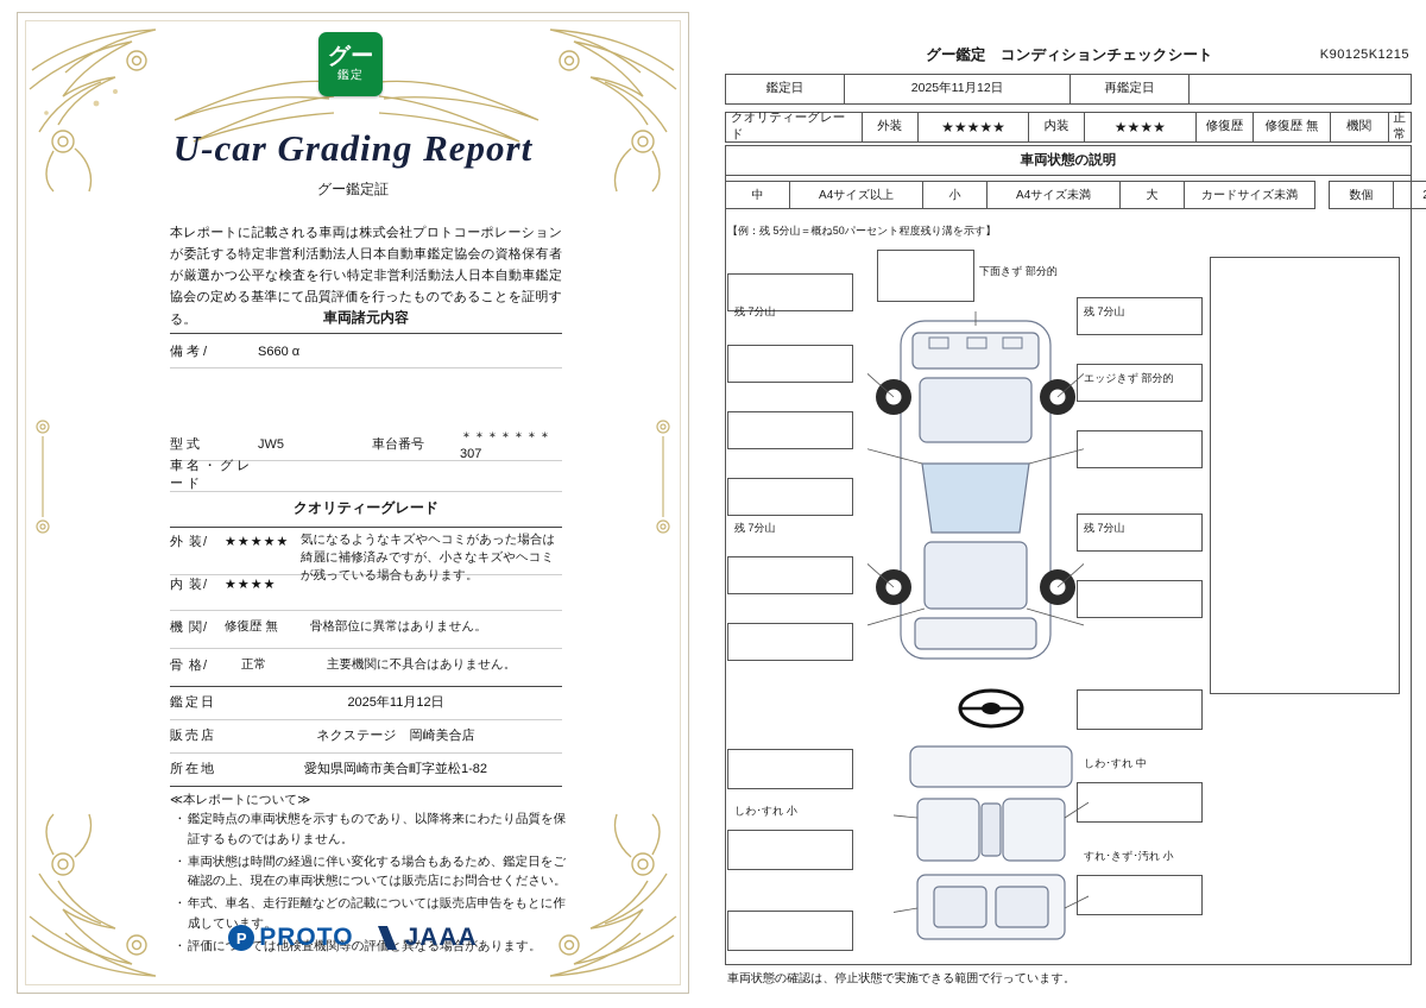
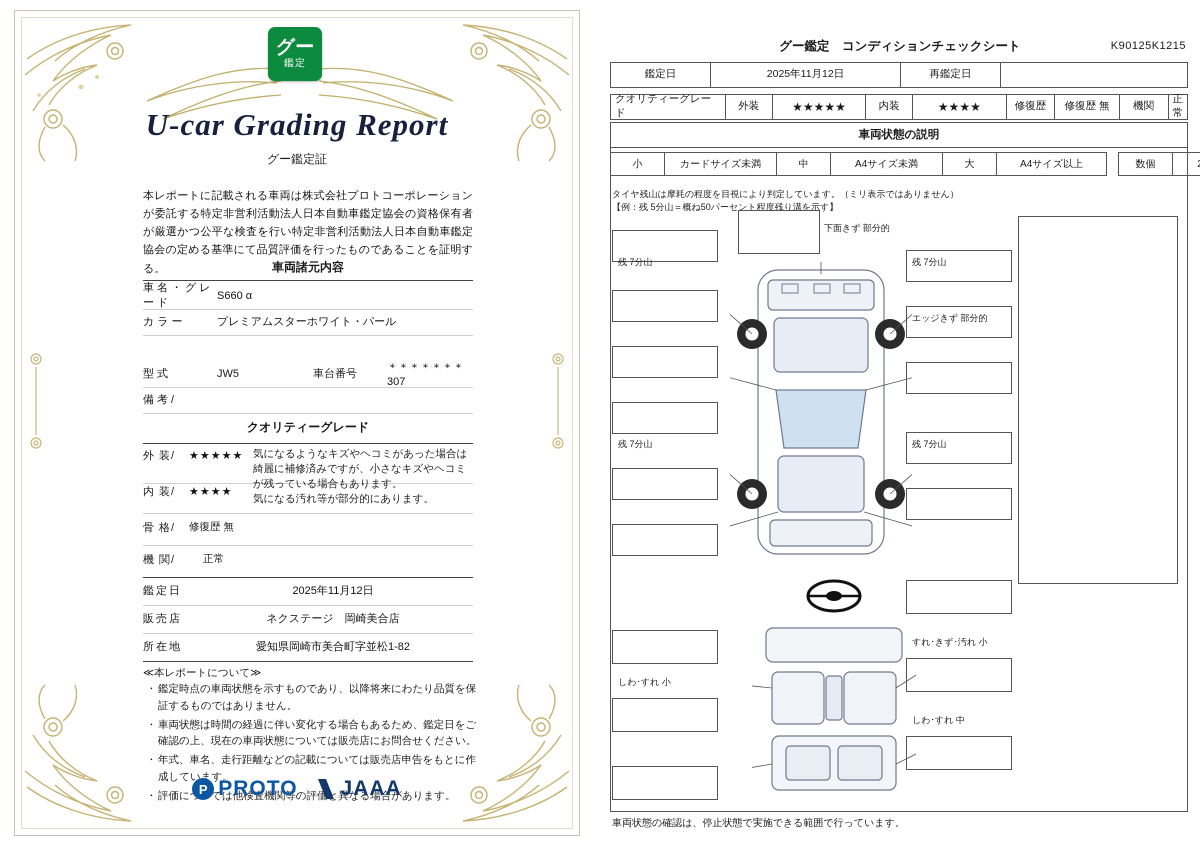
  グー
  鑑定
  U-car Grading Report
  グー鑑定証
  本レポートに記載される車両は株式会社プロトコーポレーションが委託する特定非営利活動法人日本自動車鑑定協会の資格保有者が厳選かつ公平な検査を行い特定非営利活動法人日本自動車鑑定協会の定める基準にて品質評価を行ったものであることを証明する。
  車両諸元内容
- 備考/
+ 車名・グレード
  S660 α
+ カラー
+ プレミアムスターホワイト・パール
  型式
  JW5
  車台番号
  ＊＊＊＊＊＊＊307
- 車名・グレード
+ 備考/
  クオリティーグレード
  外 装/
  ★★★★★
  気になるようなキズやヘコミがあった場合は綺麗に補修済みですが、小さなキズやヘコミが残っている場合もあります。
  内 装/
  ★★★★
+ 気になる汚れ等が部分的にあります。
- 機 関/
+ 骨 格/
  修復歴 無
- 骨格部位に異常はありません。
- 骨 格/
+ 機 関/
  正常
- 主要機関に不具合はありません。
  鑑定日
  2025年11月12日
  販売店
  ネクステージ 岡崎美合店
  所在地
  愛知県岡崎市美合町字並松1-82
  ≪本レポートについて≫
  鑑定時点の車両状態を示すものであり、以降将来にわたり品質を保証するものではありません。
  車両状態は時間の経過に伴い変化する場合もあるため、鑑定日をご確認の上、現在の車両状態については販売店にお問合せください。
  年式、車名、走行距離などの記載については販売店申告をもとに作成しています。
  評価にては他検査機関等の評価と異なる場合があります。
  P
  PROTO
  JAAA
  グー鑑定 コンディションチェックシート
  K90125K1215
  鑑定日
  2025年11月12日
  再鑑定日
  クオリティーグレード
  外装
  ★★★★★
  内装
  ★★★★
  修復歴
  修復歴 無
  機関
  正常
  車両状態の説明
- 中
+ 小
- A4サイズ以上
+ カードサイズ未満
- 小
+ 中
  A4サイズ未満
  大
- カードサイズ未満
+ A4サイズ以上
  数個
+ タイヤ残山は摩耗の程度を目視により判定しています。（ミリ表示ではありません）
  【例：残 5分山＝概ね50パーセント程度残り溝を示す】
  残 7分山
  下面きず 部分的
  残 7分山
  エッジきず 部分的
  残 7分山
  残 7分山
- しわ･すれ 中
+ すれ･きず･汚れ 小
  しわ･すれ 小
- すれ･きず･汚れ 小
+ しわ･すれ 中
  車両状態の確認は、停止状態で実施できる範囲で行っています。
